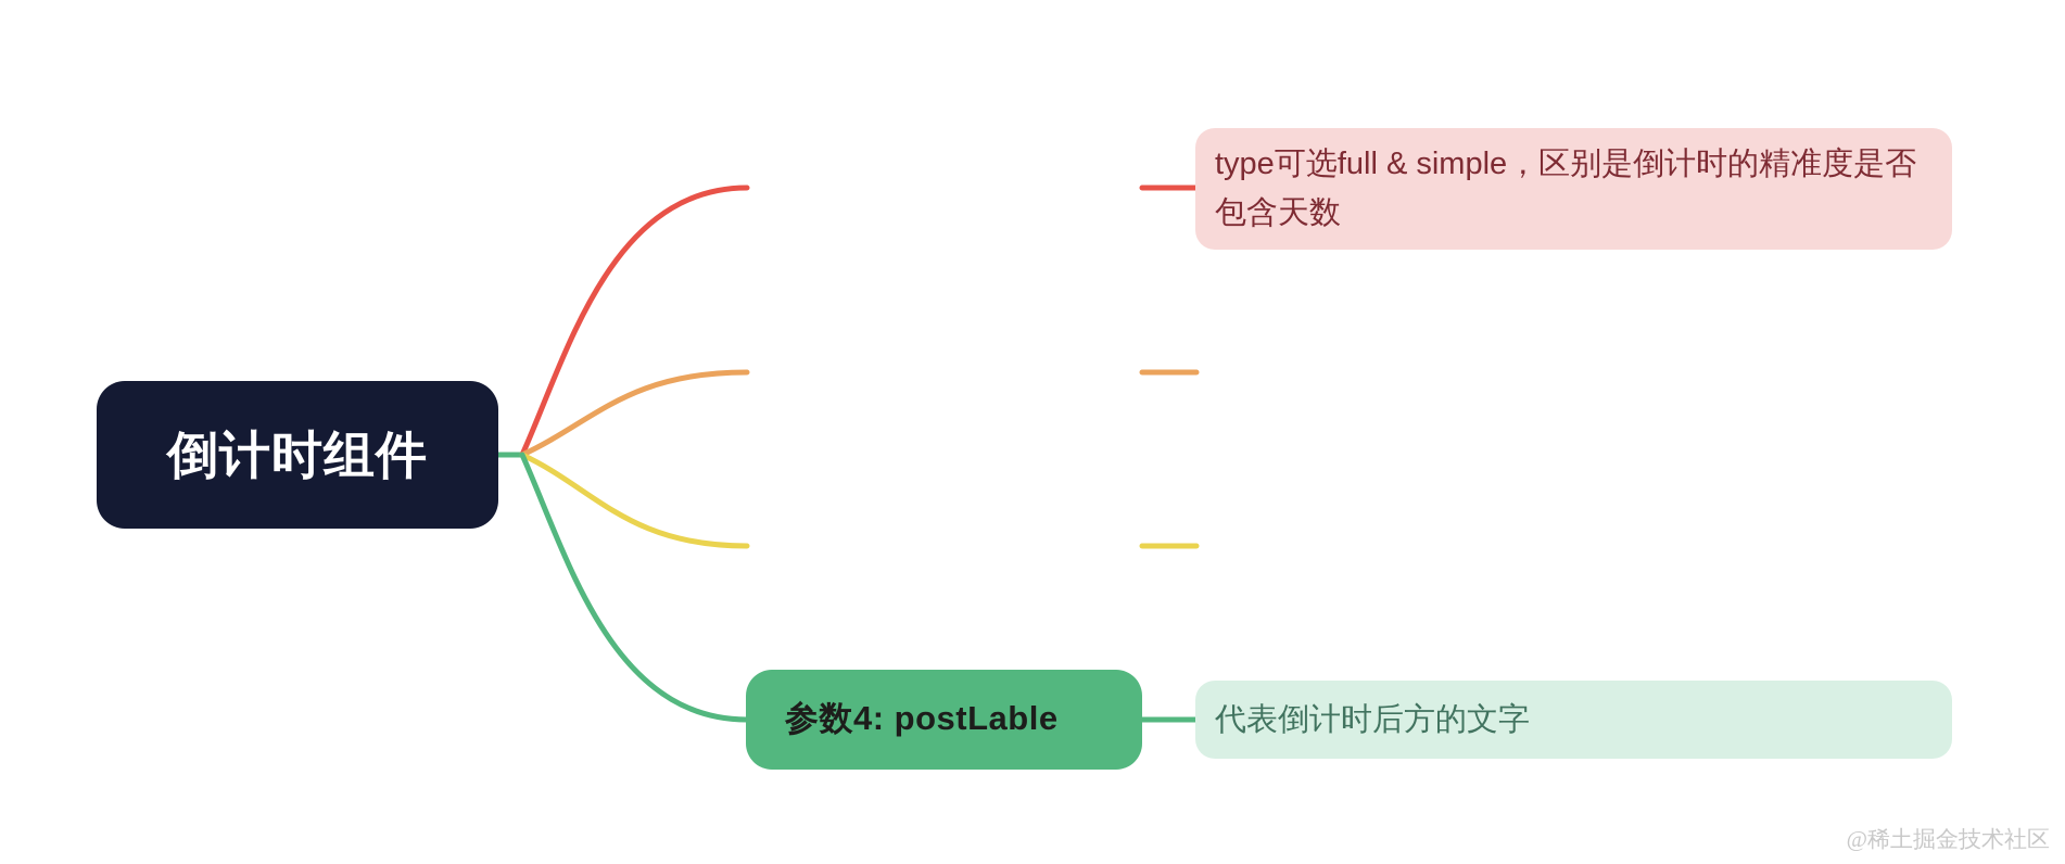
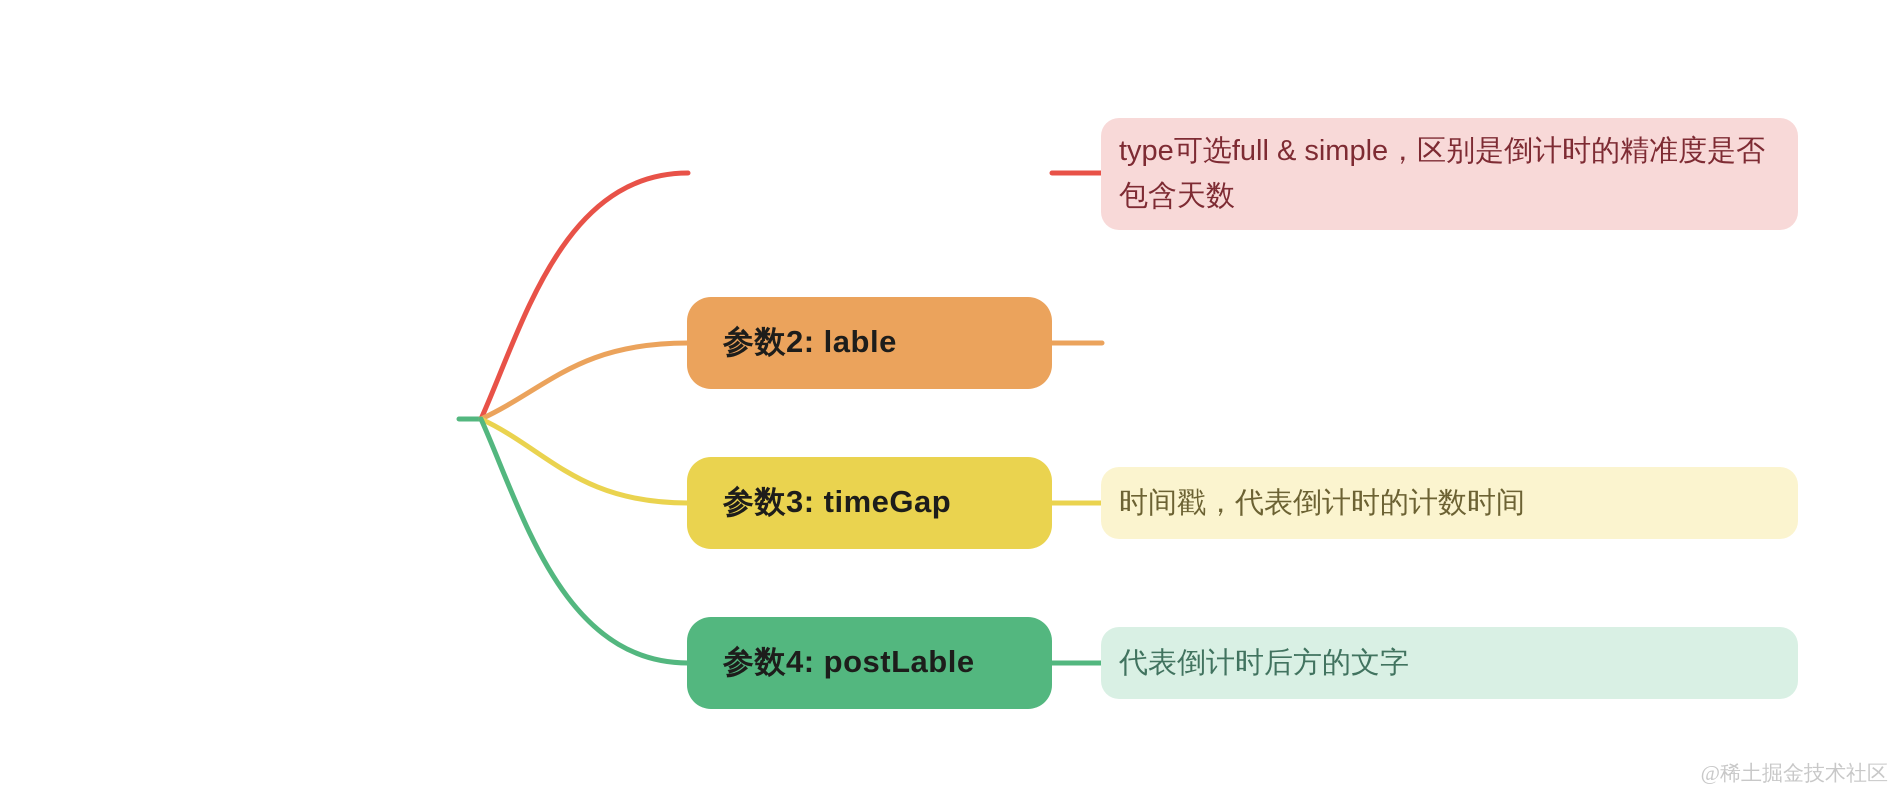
- 倒计时组件
  type可选full & simple，区别是倒计时的精准度是否包含天数
+ 参数2: lable
+ 参数3: timeGap
+ 时间戳，代表倒计时的计数时间
  参数4: postLable
  代表倒计时后方的文字
  @稀土掘金技术社区
